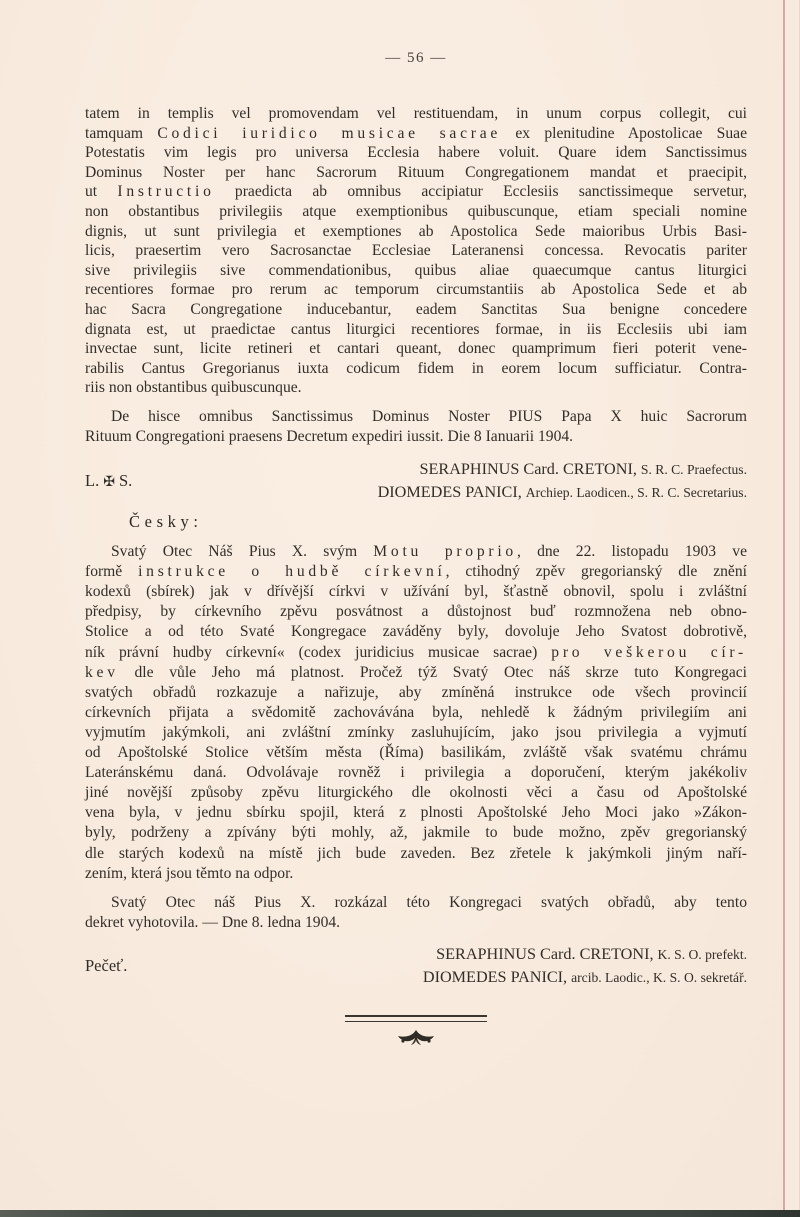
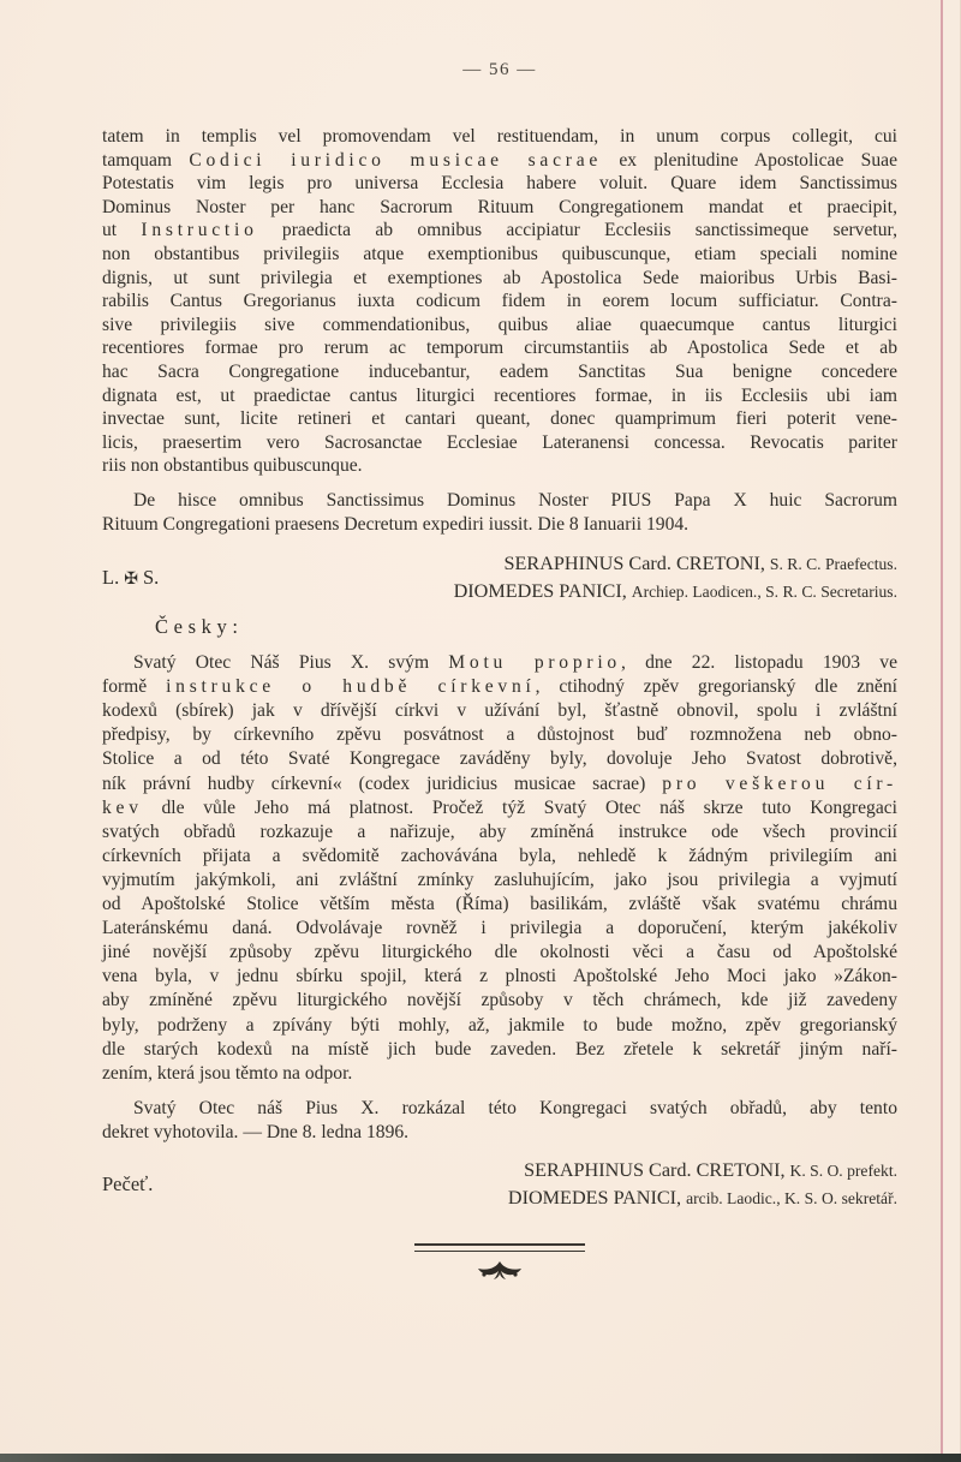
  — 56 —
  tatem in templis vel promovendam vel restituendam, in unum corpus collegit, cui
  tamquam Codici iuridico musicae sacrae ex plenitudine Apostolicae Suae
  Potestatis vim legis pro universa Ecclesia habere voluit. Quare idem Sanctissimus
  Dominus Noster per hanc Sacrorum Rituum Congregationem mandat et praecipit,
  ut Instructio praedicta ab omnibus accipiatur Ecclesiis sanctissimeque servetur,
  non obstantibus privilegiis atque exemptionibus quibuscunque, etiam speciali nomine
  dignis, ut sunt privilegia et exemptiones ab Apostolica Sede maioribus Urbis Basi-
- licis, praesertim vero Sacrosanctae Ecclesiae Lateranensi concessa. Revocatis pariter
+ rabilis Cantus Gregorianus iuxta codicum fidem in eorem locum sufficiatur. Contra-
  sive privilegiis sive commendationibus, quibus aliae quaecumque cantus liturgici
  recentiores formae pro rerum ac temporum circumstantiis ab Apostolica Sede et ab
  hac Sacra Congregatione inducebantur, eadem Sanctitas Sua benigne concedere
  dignata est, ut praedictae cantus liturgici recentiores formae, in iis Ecclesiis ubi iam
  invectae sunt, licite retineri et cantari queant, donec quamprimum fieri poterit vene-
- rabilis Cantus Gregorianus iuxta codicum fidem in eorem locum sufficiatur. Contra-
+ licis, praesertim vero Sacrosanctae Ecclesiae Lateranensi concessa. Revocatis pariter
  riis non obstantibus quibuscunque.
  De hisce omnibus Sanctissimus Dominus Noster PIUS Papa X huic Sacrorum
  Rituum Congregationi praesens Decretum expediri iussit. Die 8 Ianuarii 1904.
  L. ✠ S.
  SERAPHINUS Card. CRETONI, S. R. C. Praefectus.
  DIOMEDES PANICI, Archiep. Laodicen., S. R. C. Secretarius.
  Česky:
  Svatý Otec Náš Pius X. svým Motu proprio, dne 22. listopadu 1903 ve
  formě instrukce o hudbě církevní, ctihodný zpěv gregorianský dle znění
  kodexů (sbírek) jak v dřívější církvi v užívání byl, šťastně obnovil, spolu i zvláštní
  předpisy, by církevního zpěvu posvátnost a důstojnost buď rozmnožena neb obno-
  Stolice a od této Svaté Kongregace zaváděny byly, dovoluje Jeho Svatost dobrotivě,
  ník právní hudby církevní« (codex juridicius musicae sacrae) pro veškerou cír-
  kev dle vůle Jeho má platnost. Pročež týž Svatý Otec náš skrze tuto Kongregaci
  svatých obřadů rozkazuje a nařizuje, aby zmíněná instrukce ode všech provincií
  církevních přijata a svědomitě zachovávána byla, nehledě k žádným privilegiím ani
  vyjmutím jakýmkoli, ani zvláštní zmínky zasluhujícím, jako jsou privilegia a vyjmutí
  od Apoštolské Stolice větším města (Říma) basilikám, zvláště však svatému chrámu
  Lateránskému daná. Odvolávaje rovněž i privilegia a doporučení, kterým jakékoliv
  jiné novější způsoby zpěvu liturgického dle okolnosti věci a času od Apoštolské
  vena byla, v jednu sbírku spojil, která z plnosti Apoštolské Jeho Moci jako »Zákon-
+ aby zmíněné zpěvu liturgického novější způsoby v těch chrámech, kde již zavedeny
  byly, podrženy a zpívány býti mohly, až, jakmile to bude možno, zpěv gregorianský
- dle starých kodexů na místě jich bude zaveden. Bez zřetele k jakýmkoli jiným naří-
+ dle starých kodexů na místě jich bude zaveden. Bez zřetele k sekretář jiným naří-
  zením, která jsou těmto na odpor.
  Svatý Otec náš Pius X. rozkázal této Kongregaci svatých obřadů, aby tento
- dekret vyhotovila. — Dne 8. ledna 1904.
+ dekret vyhotovila. — Dne 8. ledna 1896.
  Pečeť.
  SERAPHINUS Card. CRETONI, K. S. O. prefekt.
  DIOMEDES PANICI, arcib. Laodic., K. S. O. sekretář.
